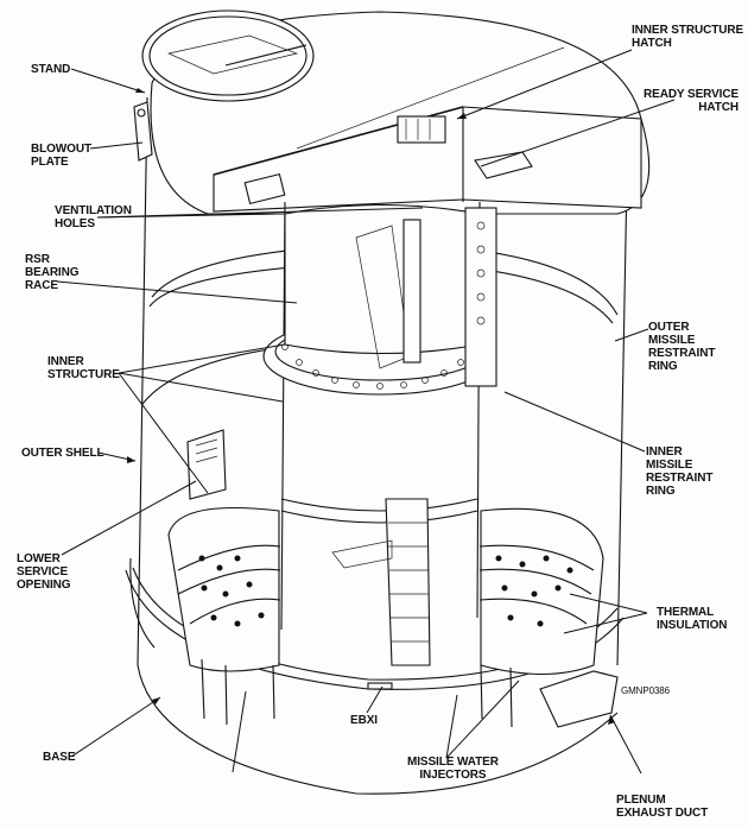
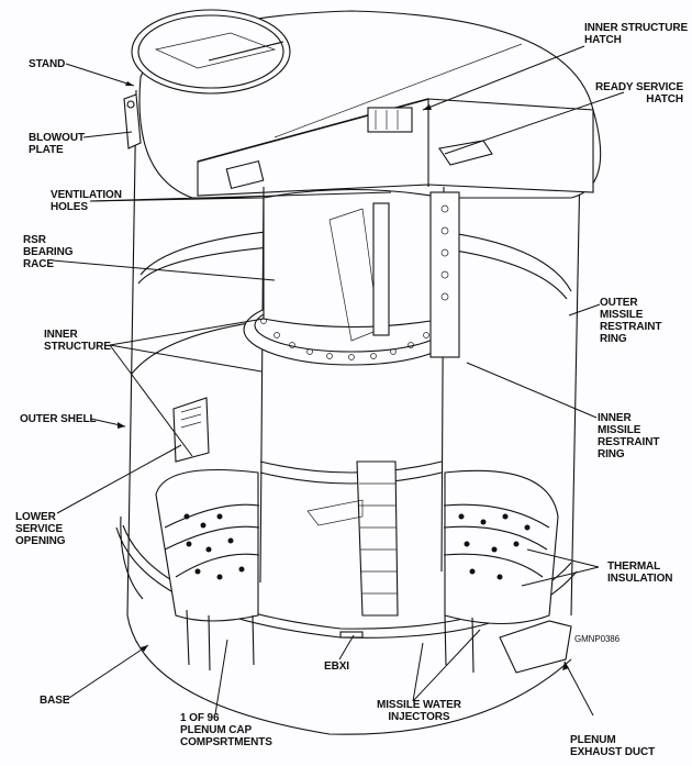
  STAND
  BLOWOUT
  PLATE
  VENTILATION
  HOLES
  RSR
  BEARING
  RACE
  INNER
  STRUCTURE
  OUTER SHELL
  LOWER
  SERVICE
  OPENING
  BASE
+ 1 OF 96
+ PLENUM CAP
+ COMPSRTMENTS
  EBXI
  MISSILE WATER
  INJECTORS
  PLENUM
  EXHAUST DUCT
  INNER STRUCTURE
  HATCH
  READY SERVICE
  HATCH
  OUTER
  MISSILE
  RESTRAINT
  RING
  INNER
  MISSILE
  RESTRAINT
  RING
  THERMAL
  INSULATION
  GMNP0386
